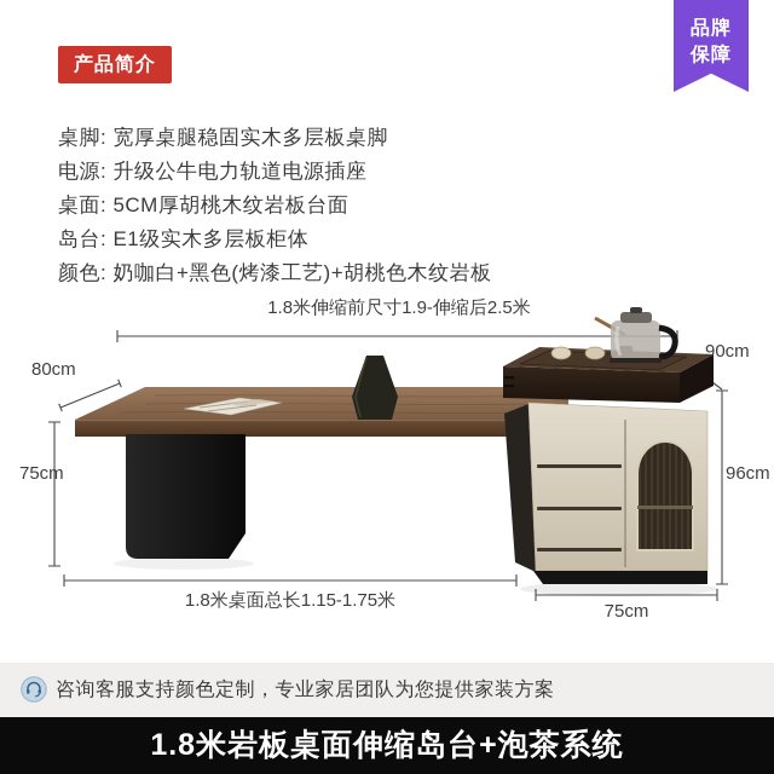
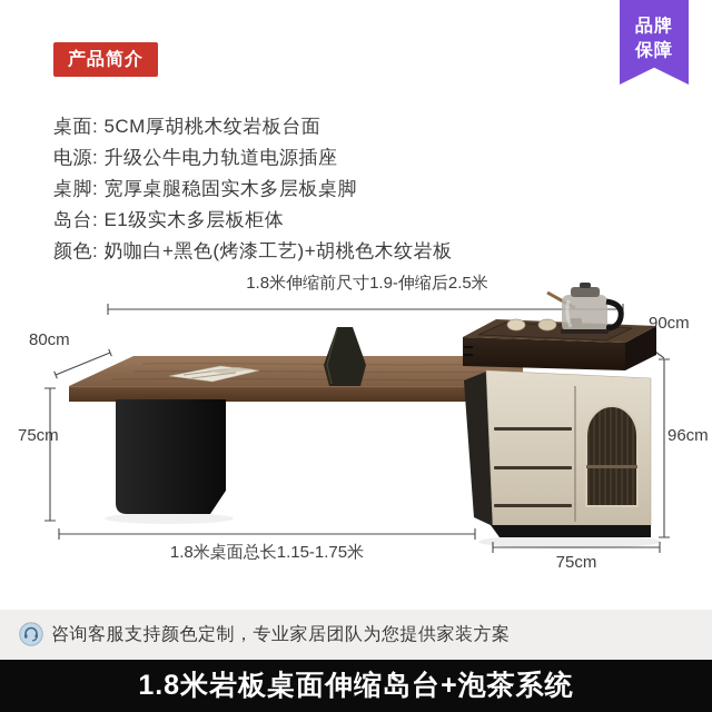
  品牌
  保障
  产品简介
- 桌脚: 宽厚桌腿稳固实木多层板桌脚
+ 桌面: 5CM厚胡桃木纹岩板台面
  电源: 升级公牛电力轨道电源插座
- 桌面: 5CM厚胡桃木纹岩板台面
+ 桌脚: 宽厚桌腿稳固实木多层板桌脚
  岛台: E1级实木多层板柜体
  颜色: 奶咖白+黑色(烤漆工艺)+胡桃色木纹岩板
  1.8米伸缩前尺寸1.9-伸缩后2.5米
  80cm
  90cm
  75cm
  96cm
  1.8米桌面总长1.15-1.75米
  75cm
  咨询客服支持颜色定制，专业家居团队为您提供家装方案
  1.8米岩板桌面伸缩岛台+泡茶系统
